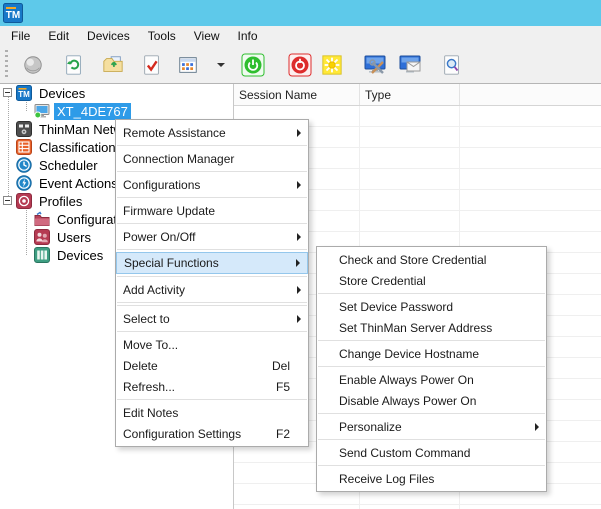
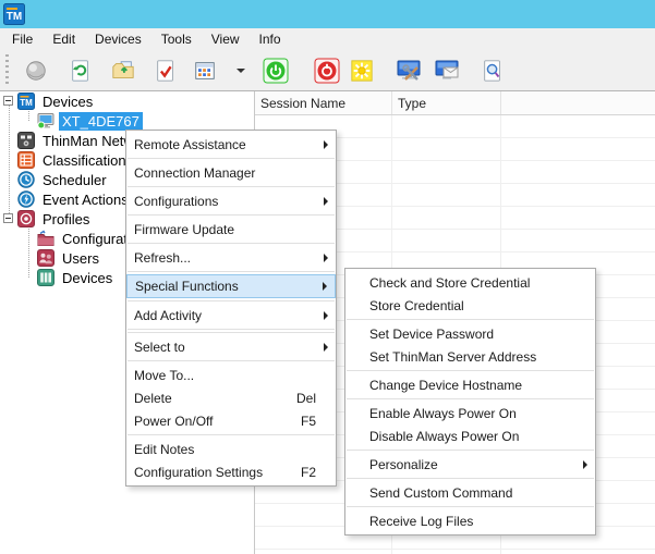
  TM
  File
  Edit
  Devices
  Tools
  View
  Info
  TM
  Devices
  XT_4DE767
  ThinMan Net
  Classification
  Scheduler
  Event Action
  Profiles
  Users
  Devices
  Session Name
  Type
  Remote Assistance
  Connection Manager
  Configurations
  Firmware Update
- Power On/Off
+ Refresh...
  Special Functions
  Add Activity
  Select to
  Move To...
  Delete
  Del
- Refresh...
+ Power On/Off
  F5
  Edit Notes
  Configuration Settings
  F2
  Check and Store Credential
  Store Credential
  Set Device Password
  Set ThinMan Server Address
  Change Device Hostname
  Enable Always Power On
  Disable Always Power On
  Personalize
  Send Custom Command
  Receive Log Files
